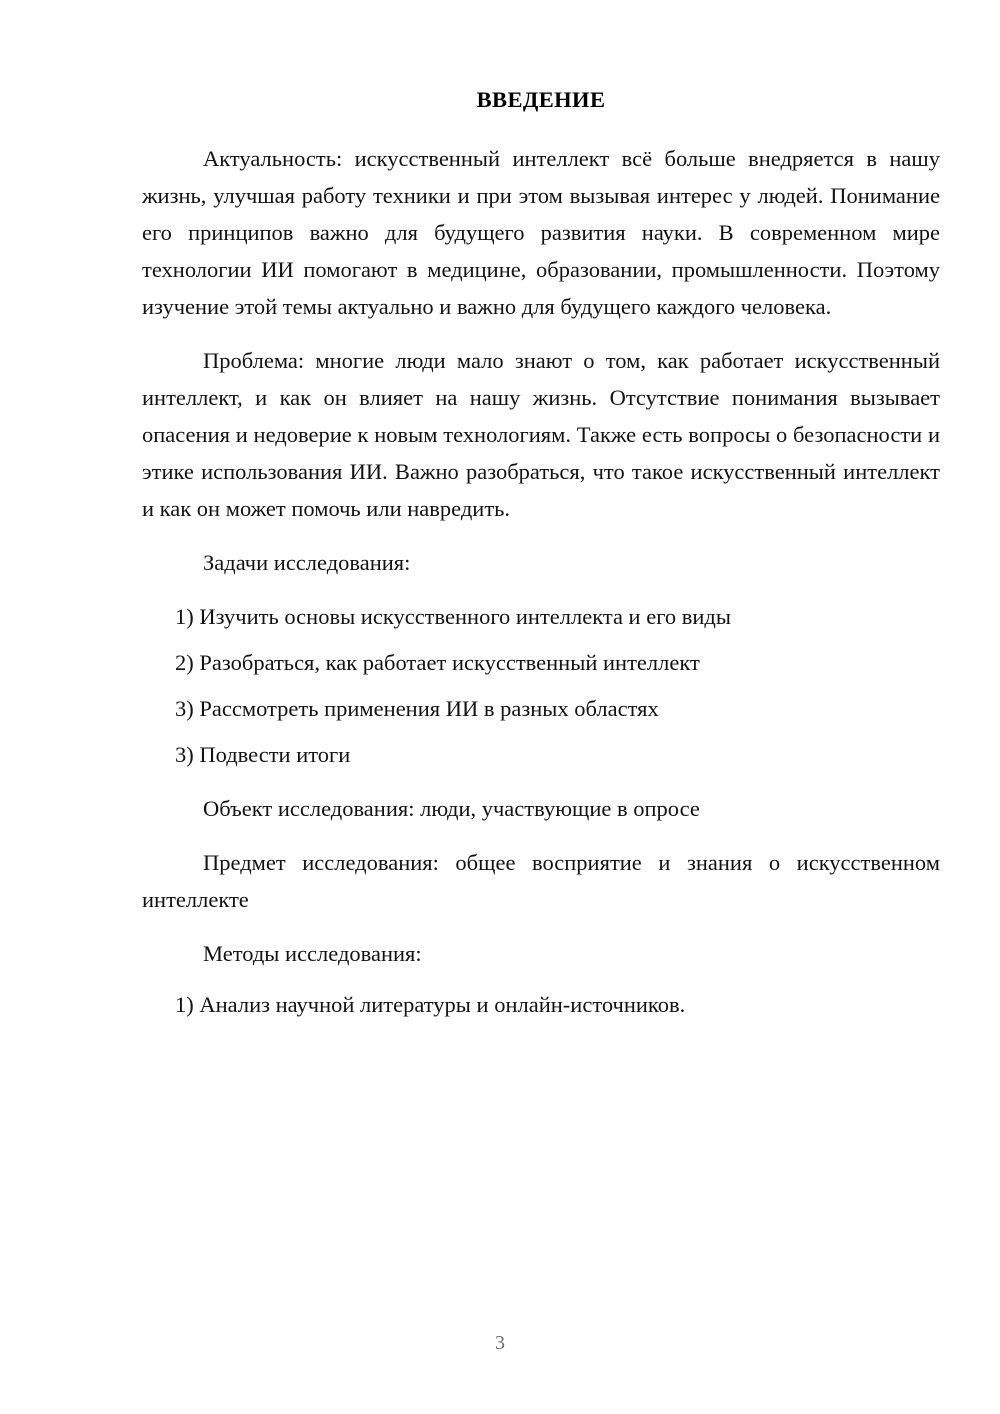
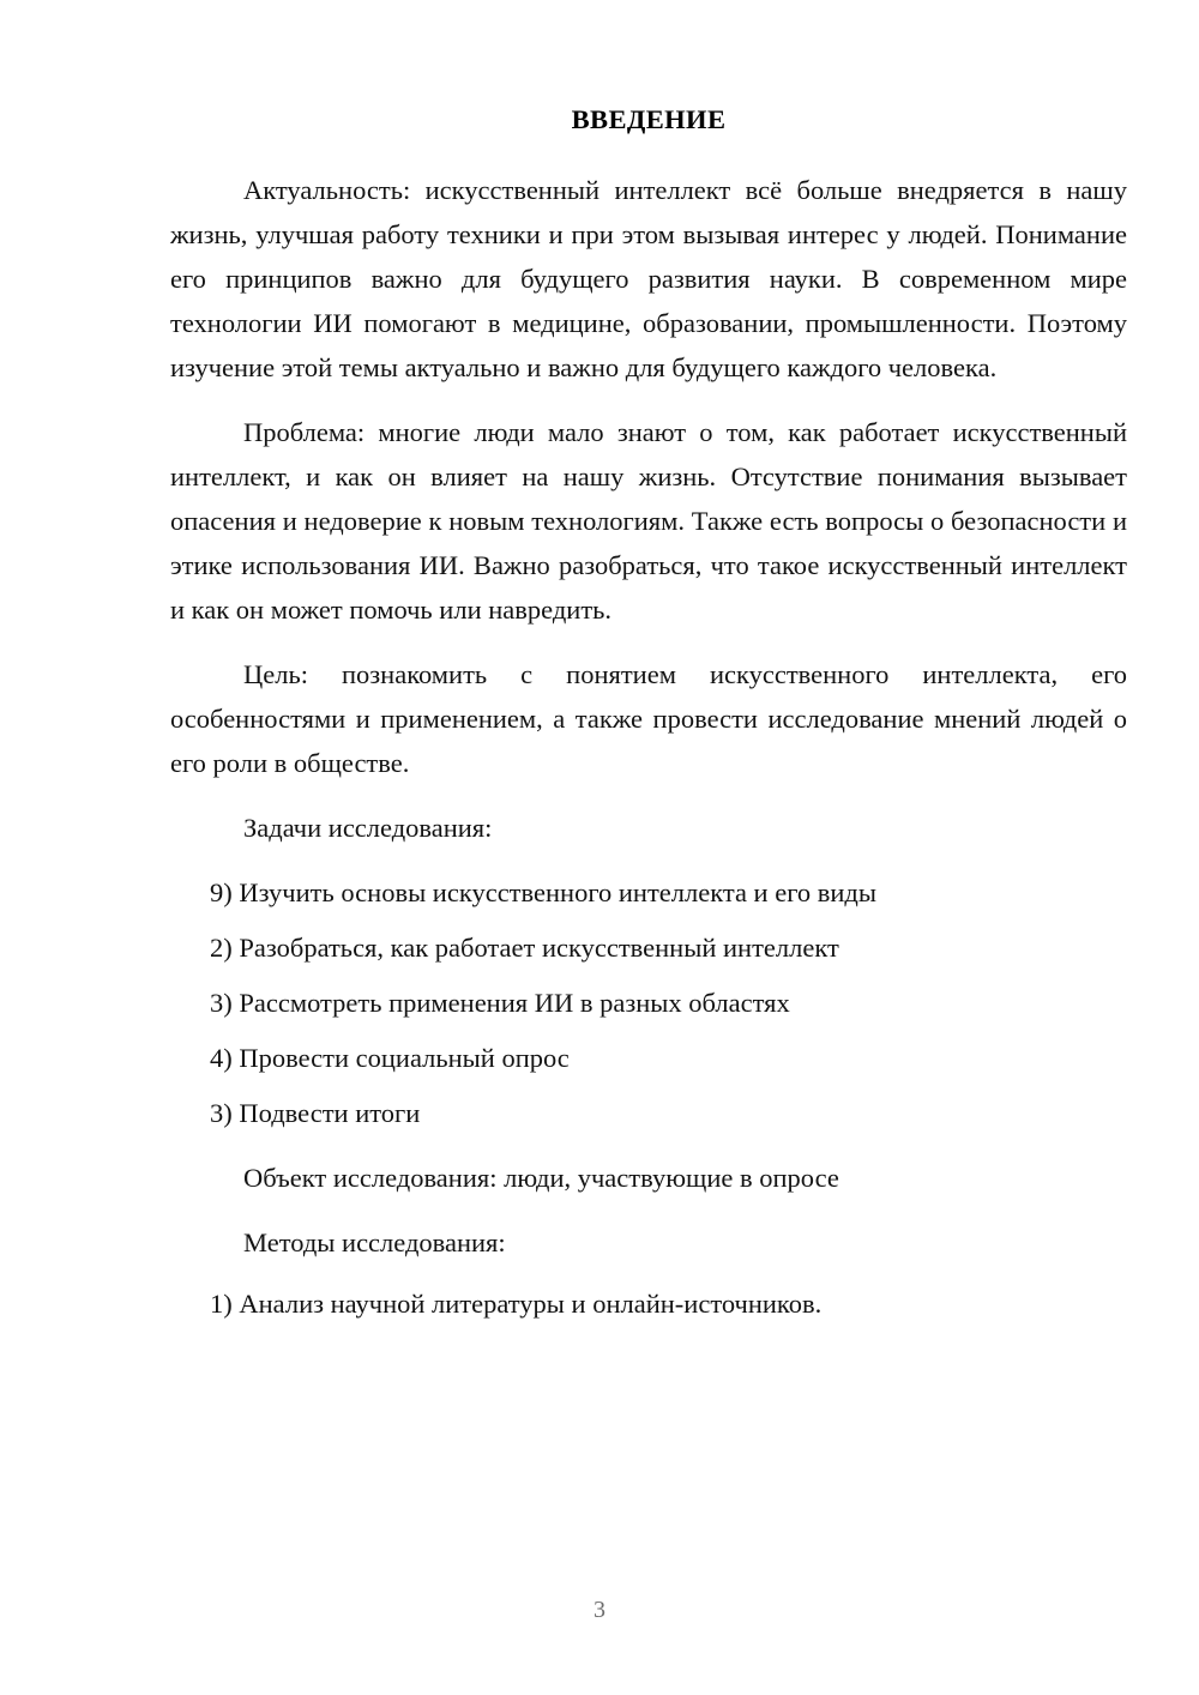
  ВВЕДЕНИЕ
  Актуальность: искусственный интеллект всё больше внедряется в нашу жизнь, улучшая работу техники и при этом вызывая интерес у людей. Понимание его принципов важно для будущего развития науки. В современном мире технологии ИИ помогают в медицине, образовании, промышленности. Поэтому изучение этой темы актуально и важно для будущего каждого человека.
  Проблема: многие люди мало знают о том, как работает искусственный интеллект, и как он влияет на нашу жизнь. Отсутствие понимания вызывает опасения и недоверие к новым технологиям. Также есть вопросы о безопасности и этике использования ИИ. Важно разобраться, что такое искусственный интеллект и как он может помочь или навредить.
+ Цель: познакомить с понятием искусственного интеллекта, его особенностями и применением, а также провести исследование мнений людей о его роли в обществе.
  Задачи исследования:
- 1) Изучить основы искусственного интеллекта и его виды
+ 9) Изучить основы искусственного интеллекта и его виды
  2) Разобраться, как работает искусственный интеллект
  3) Рассмотреть применения ИИ в разных областях
+ 4) Провести социальный опрос
  3) Подвести итоги
  Объект исследования: люди, участвующие в опросе
- Предмет исследования: общее восприятие и знания о искусственном интеллекте
  Методы исследования:
  1) Анализ научной литературы и онлайн-источников.
  3
